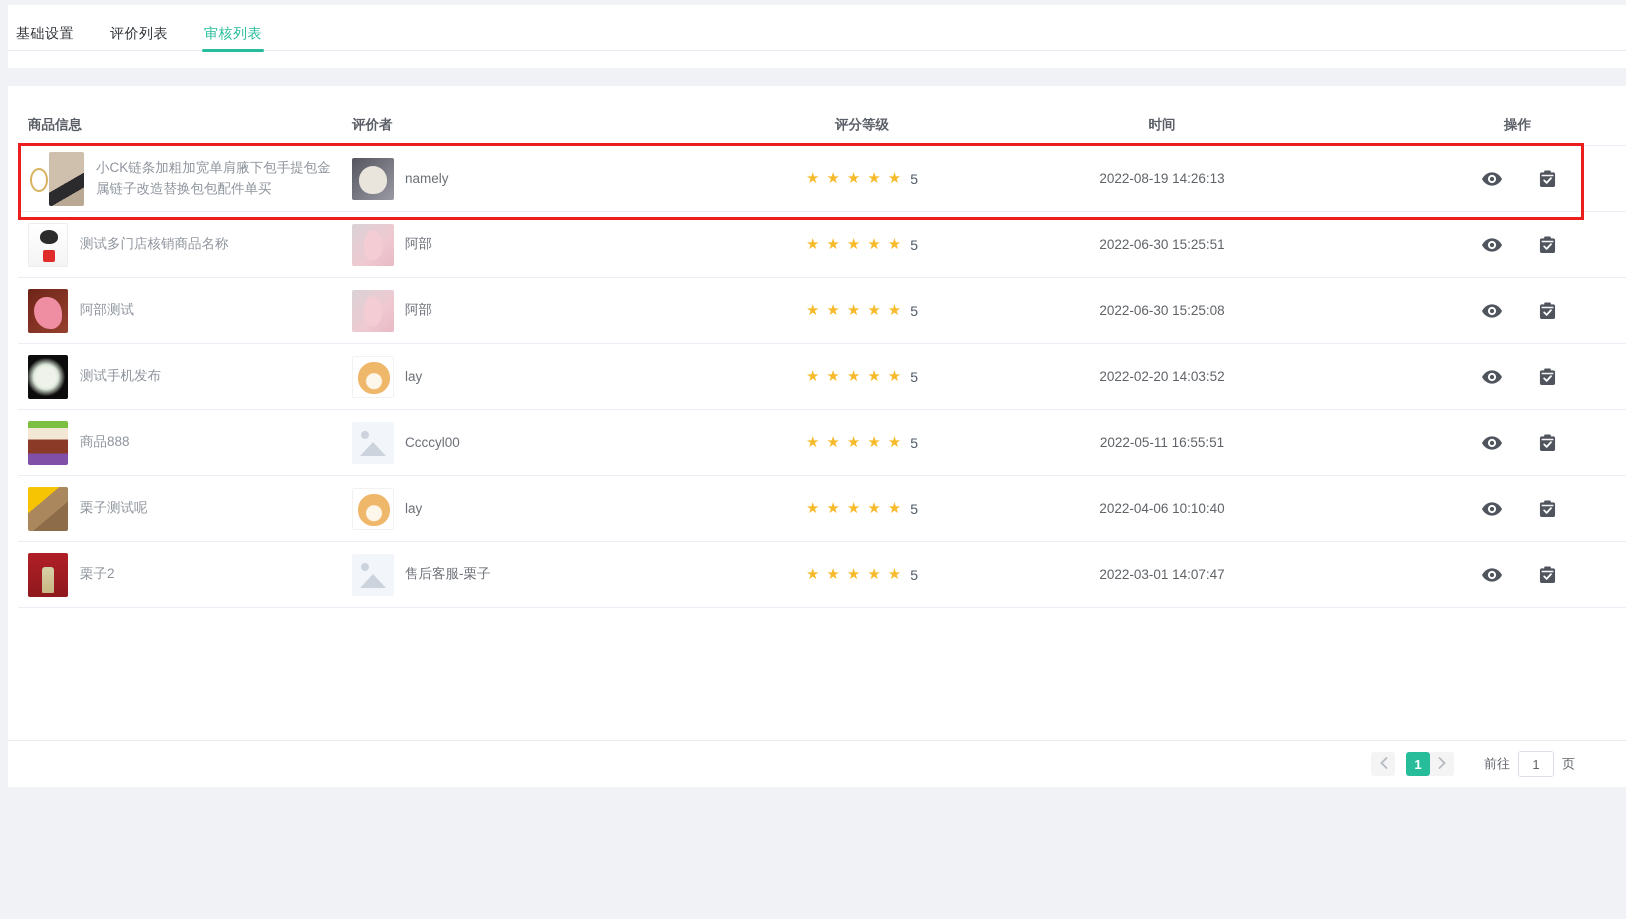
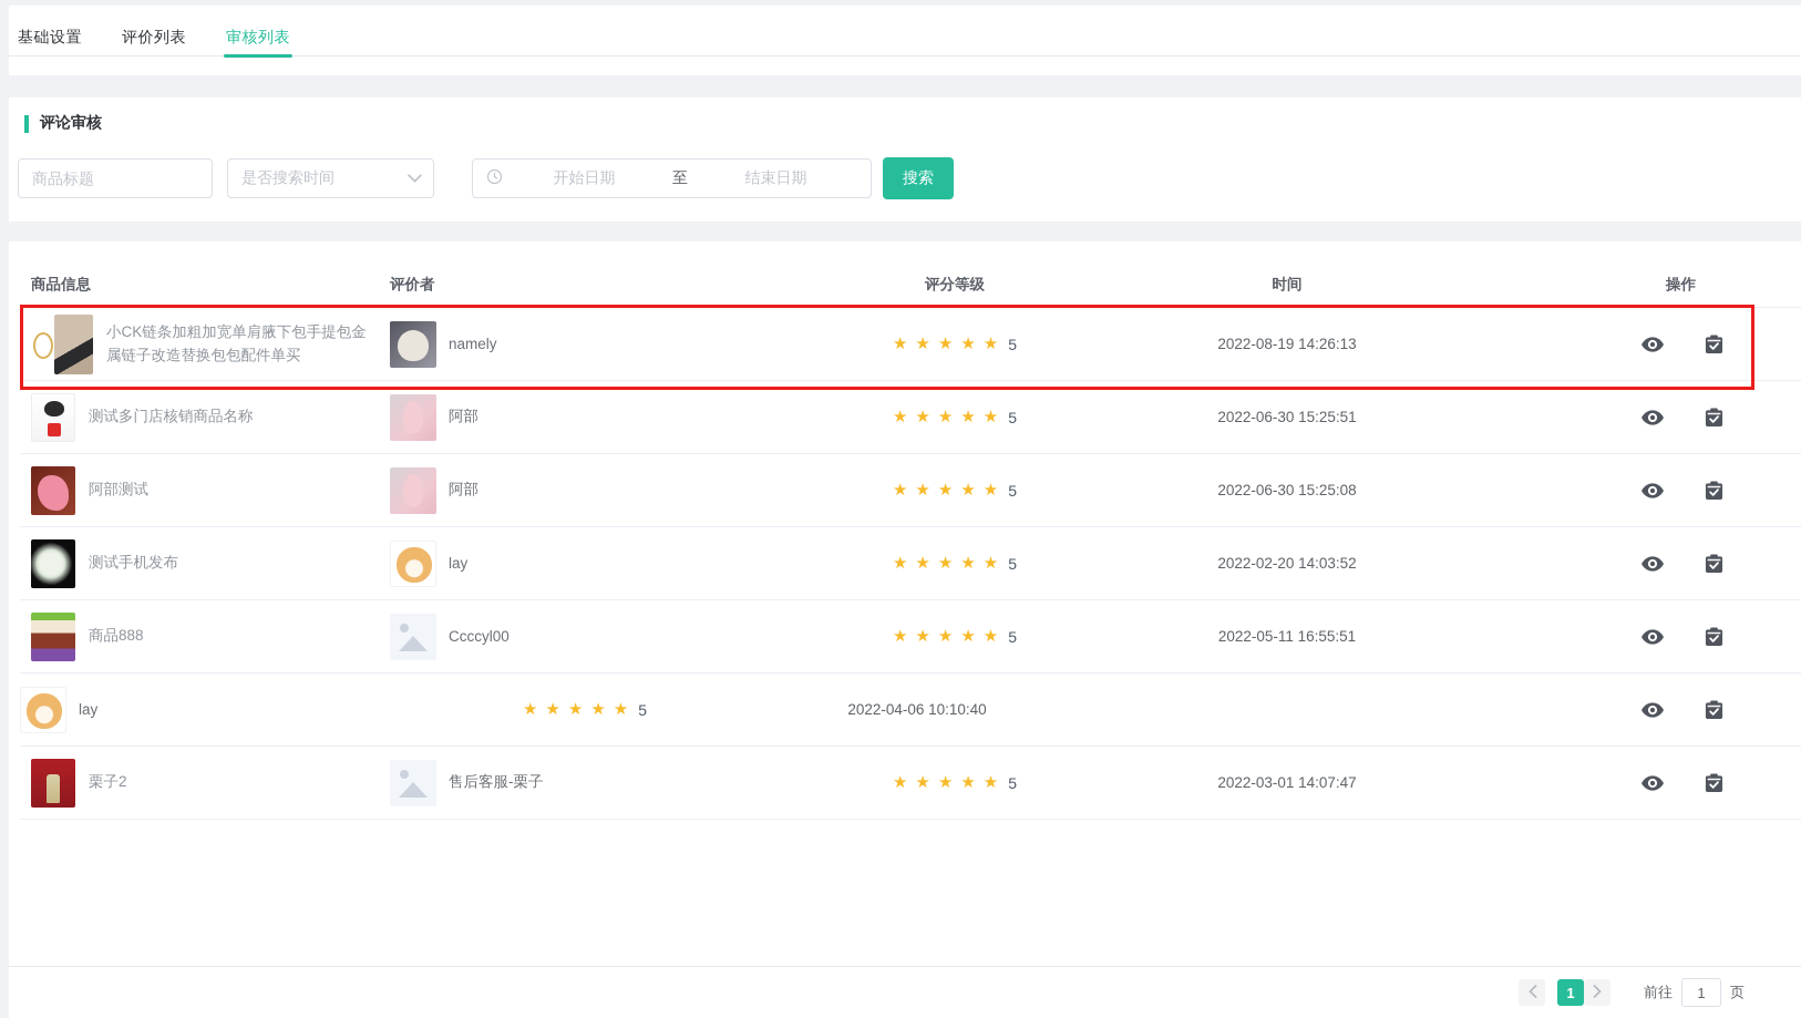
  基础设置
  评价列表
  审核列表
+ 评论审核
+ 商品标题
+ 是否搜索时间
+ 开始日期
+ 至
+ 结束日期
+ 搜索
  商品信息
  评价者
  评分等级
  时间
  操作
  小CK链条加粗加宽单肩腋下包手提包金属链子改造替换包包配件单买
  namely
  ★ ★ ★ ★ ★
  5
  2022-08-19 14:26:13
  测试多门店核销商品名称
  阿部
  ★ ★ ★ ★ ★
  5
  2022-06-30 15:25:51
  阿部测试
  阿部
  ★ ★ ★ ★ ★
  5
  2022-06-30 15:25:08
  测试手机发布
  lay
  ★ ★ ★ ★ ★
  5
  2022-02-20 14:03:52
  商品888
  Ccccyl00
  ★ ★ ★ ★ ★
  5
  2022-05-11 16:55:51
- 栗子测试呢
  lay
  ★ ★ ★ ★ ★
  5
  2022-04-06 10:10:40
  栗子2
  售后客服-栗子
  ★ ★ ★ ★ ★
  5
  2022-03-01 14:07:47
  1
  前往
  1
  页
